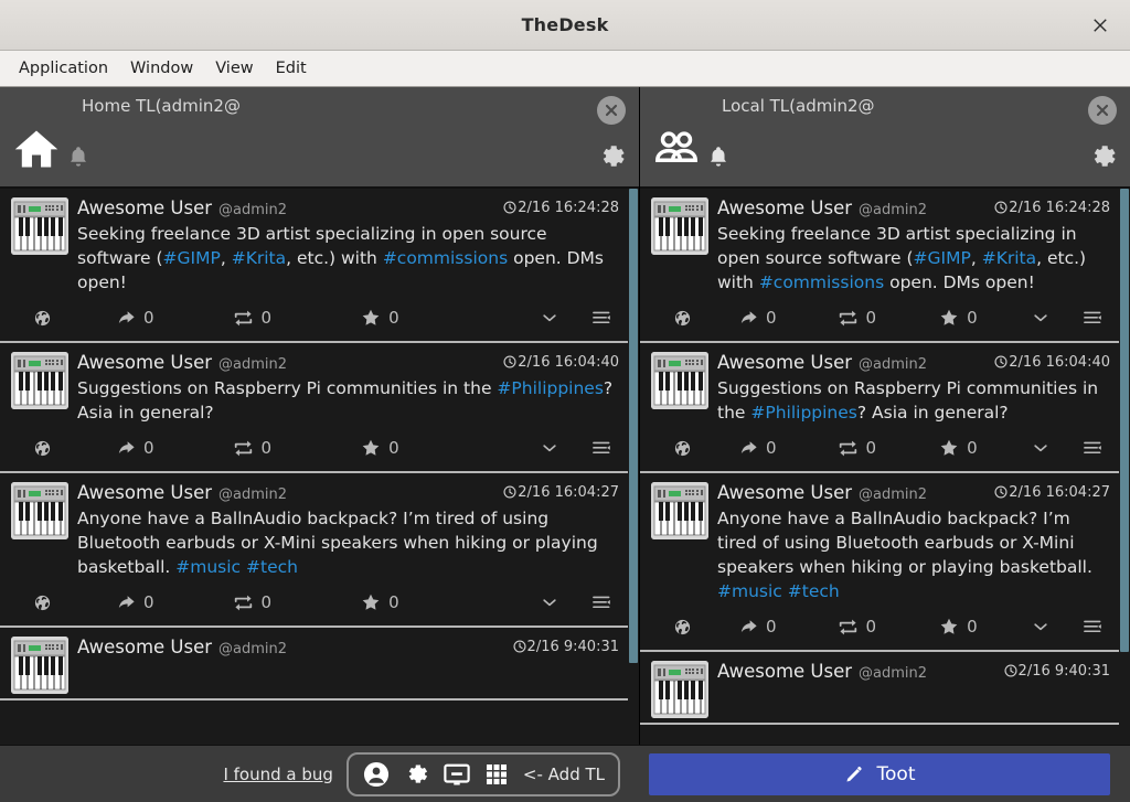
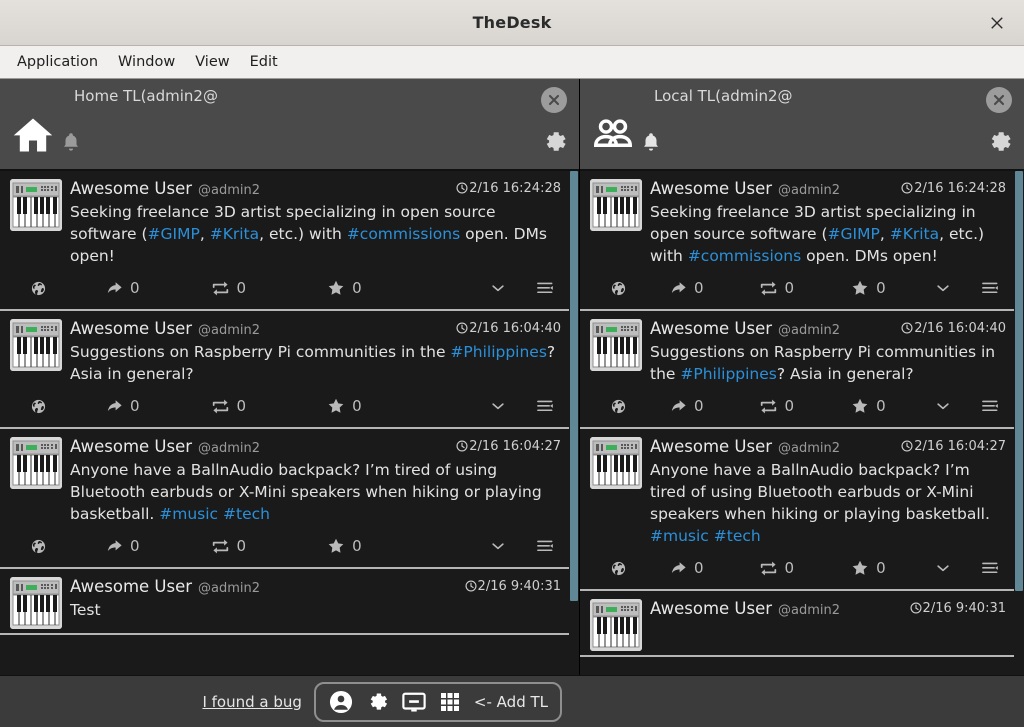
  TheDesk
  Application
  Window
  View
  Edit
  Home TL(admin2@
  Awesome User
  @admin2
  2/16 16:24:28
  Seeking freelance 3D artist specializing in open source software (#GIMP, #Krita, etc.) with #commissions open. DMs open!
  0
  0
  0
  Awesome User
  @admin2
  2/16 16:04:40
  Suggestions on Raspberry Pi communities in the #Philippines? Asia in general?
  0
  0
  0
  Awesome User
  @admin2
  2/16 16:04:27
  Anyone have a BallnAudio backpack? I’m tired of using Bluetooth earbuds or X-Mini speakers when hiking or playing basketball. #music #tech
  0
  0
  0
  Awesome User
  @admin2
  2/16 9:40:31
+ Test
  Local TL(admin2@
  Awesome User
  @admin2
  2/16 16:24:28
  Seeking freelance 3D artist specializing in open source software (#GIMP, #Krita, etc.) with #commissions open. DMs open!
  0
  0
  0
  Awesome User
  @admin2
  2/16 16:04:40
  Suggestions on Raspberry Pi communities in the #Philippines? Asia in general?
  0
  0
  0
  Awesome User
  @admin2
  2/16 16:04:27
  Anyone have a BallnAudio backpack? I’m tired of using Bluetooth earbuds or X-Mini speakers when hiking or playing basketball. #music #tech
  0
  0
  0
  Awesome User
  @admin2
  2/16 9:40:31
  I found a bug
  <- Add TL
- Toot
